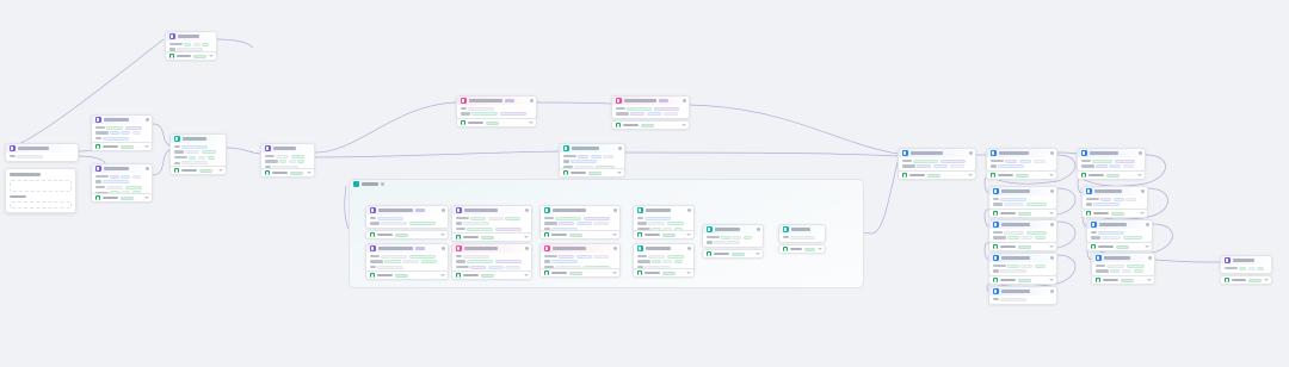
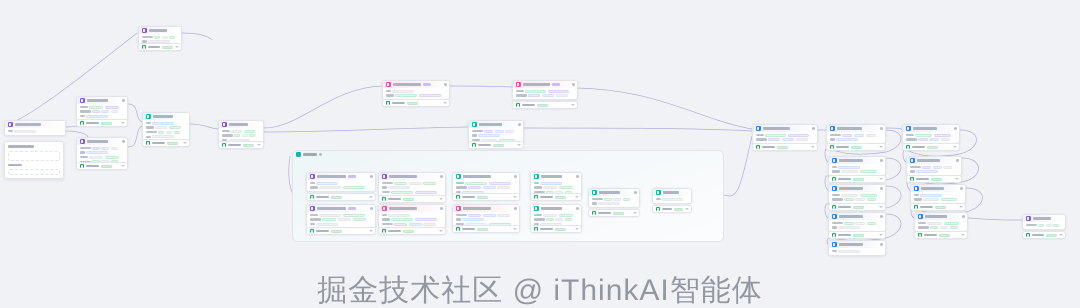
+ 掘金技术社区 @ iThinkAI智能体
